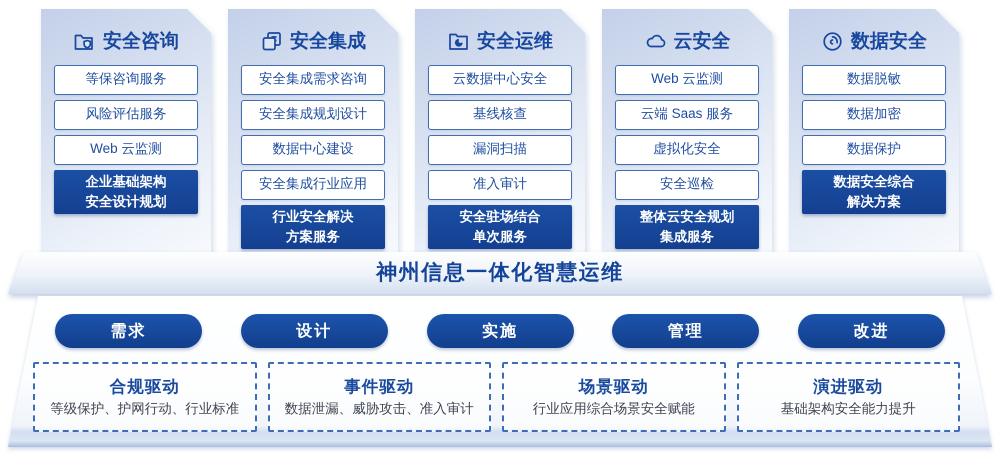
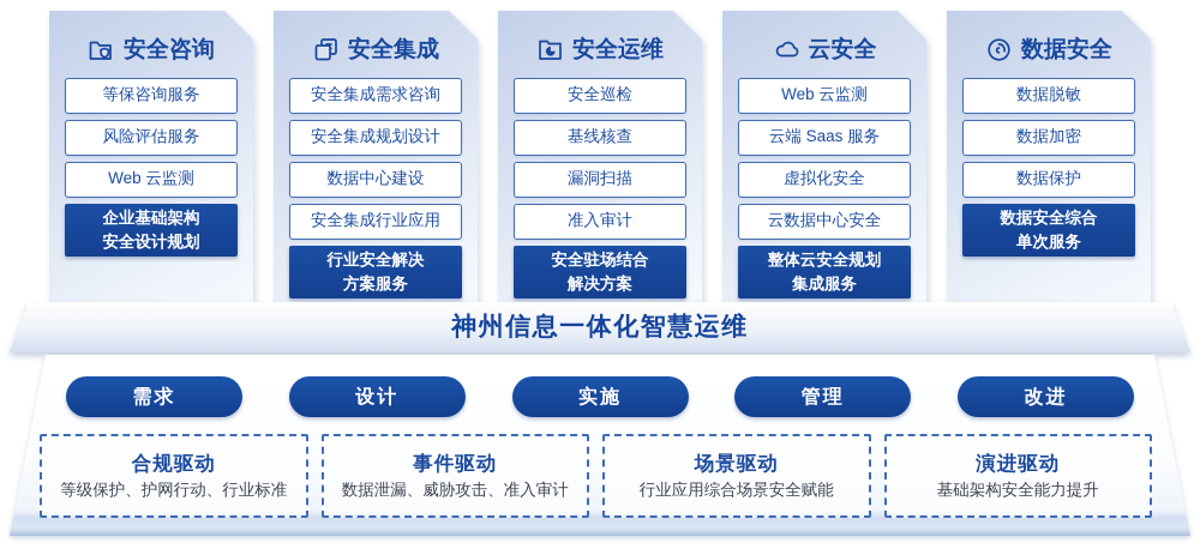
  安全咨询
  等保咨询服务
  风险评估服务
  Web 云监测
  企业基础架构
  安全设计规划
  安全集成
  安全集成需求咨询
  安全集成规划设计
  数据中心建设
  安全集成行业应用
  行业安全解决
  方案服务
  安全运维
- 云数据中心安全
+ 安全巡检
  基线核查
  漏洞扫描
  准入审计
  安全驻场结合
- 单次服务
+ 解决方案
  云安全
  Web 云监测
  云端 Saas 服务
  虚拟化安全
- 安全巡检
+ 云数据中心安全
  整体云安全规划
  集成服务
  数据安全
  数据脱敏
  数据加密
  数据保护
  数据安全综合
- 解决方案
+ 单次服务
  神州信息一体化智慧运维
  需求
  设计
  实施
  管理
  改进
  合规驱动
  等级保护、护网行动、行业标准
  事件驱动
  数据泄漏、威胁攻击、准入审计
  场景驱动
  行业应用综合场景安全赋能
  演进驱动
  基础架构安全能力提升
